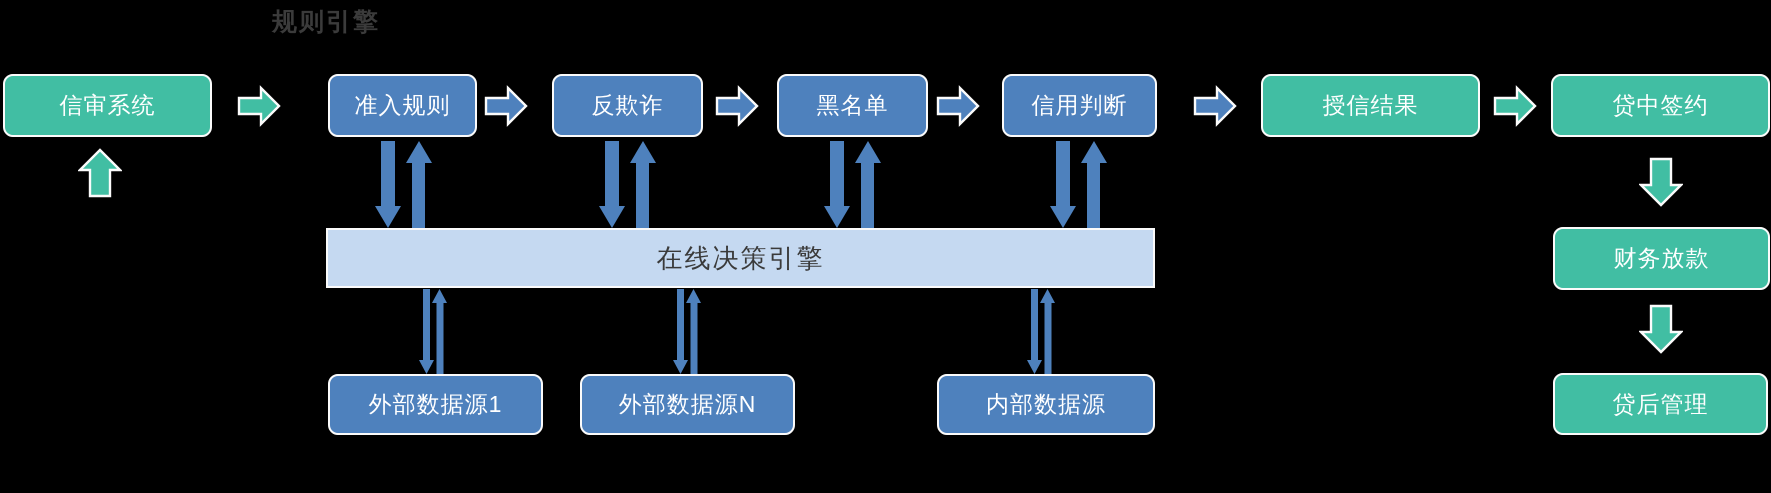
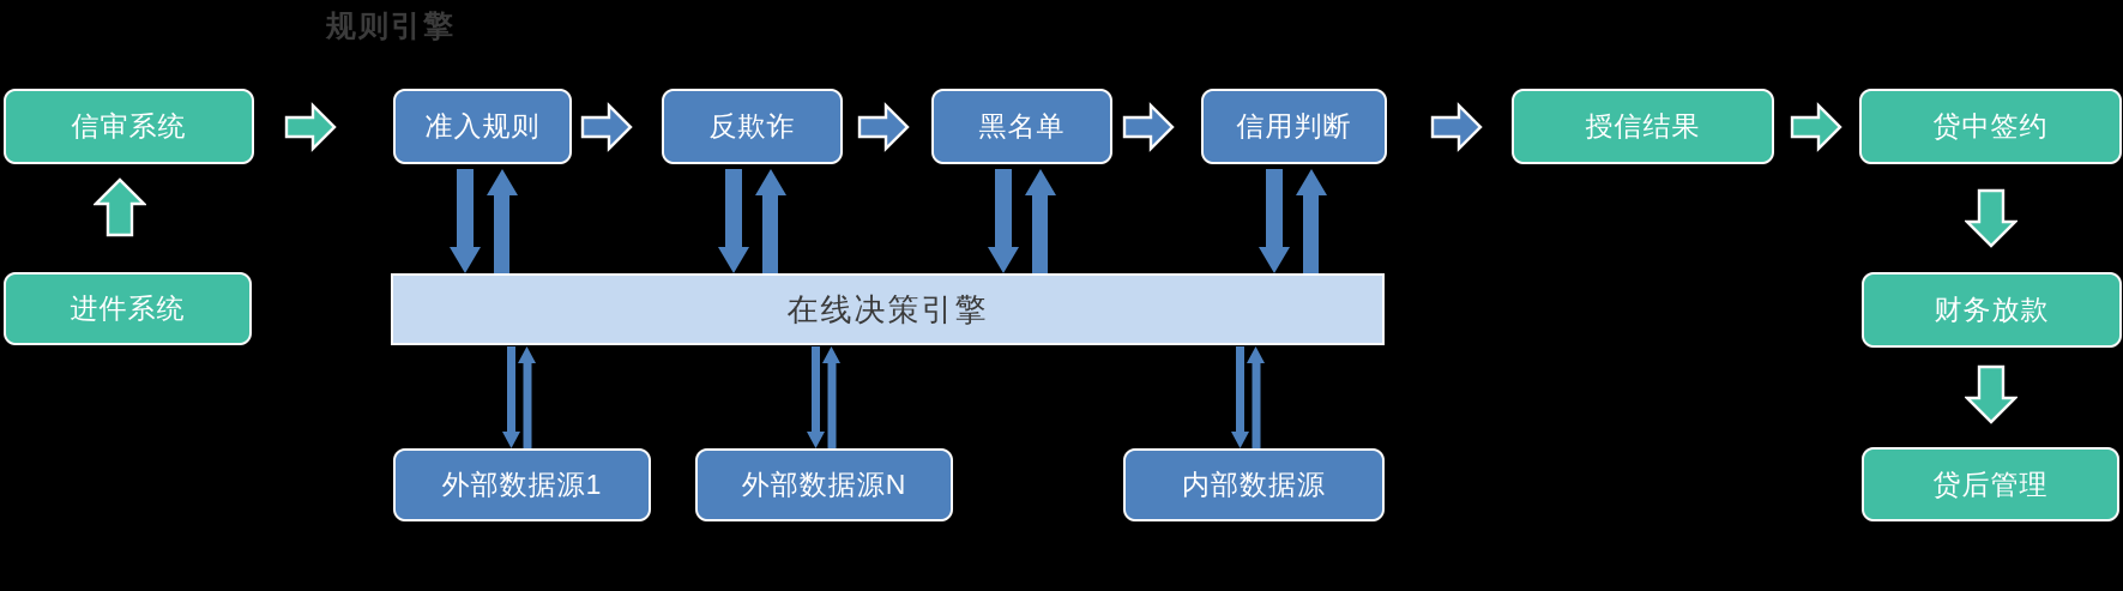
  规则引擎
  信审系统
  准入规则
  反欺诈
  黑名单
  信用判断
  授信结果
  贷中签约
+ 进件系统
  财务放款
  贷后管理
  在线决策引擎
  外部数据源1
  外部数据源N
  内部数据源
